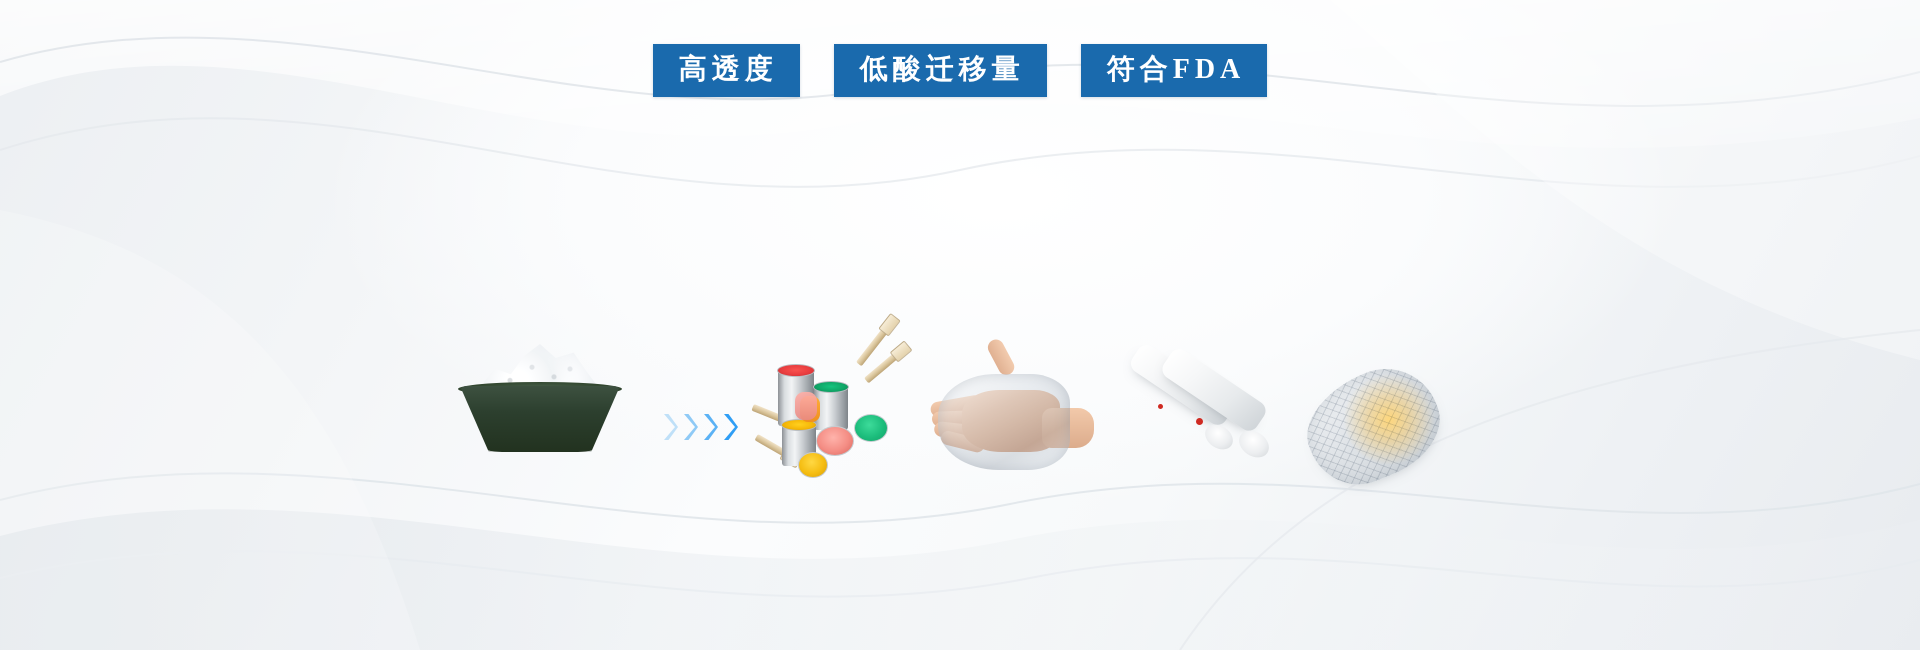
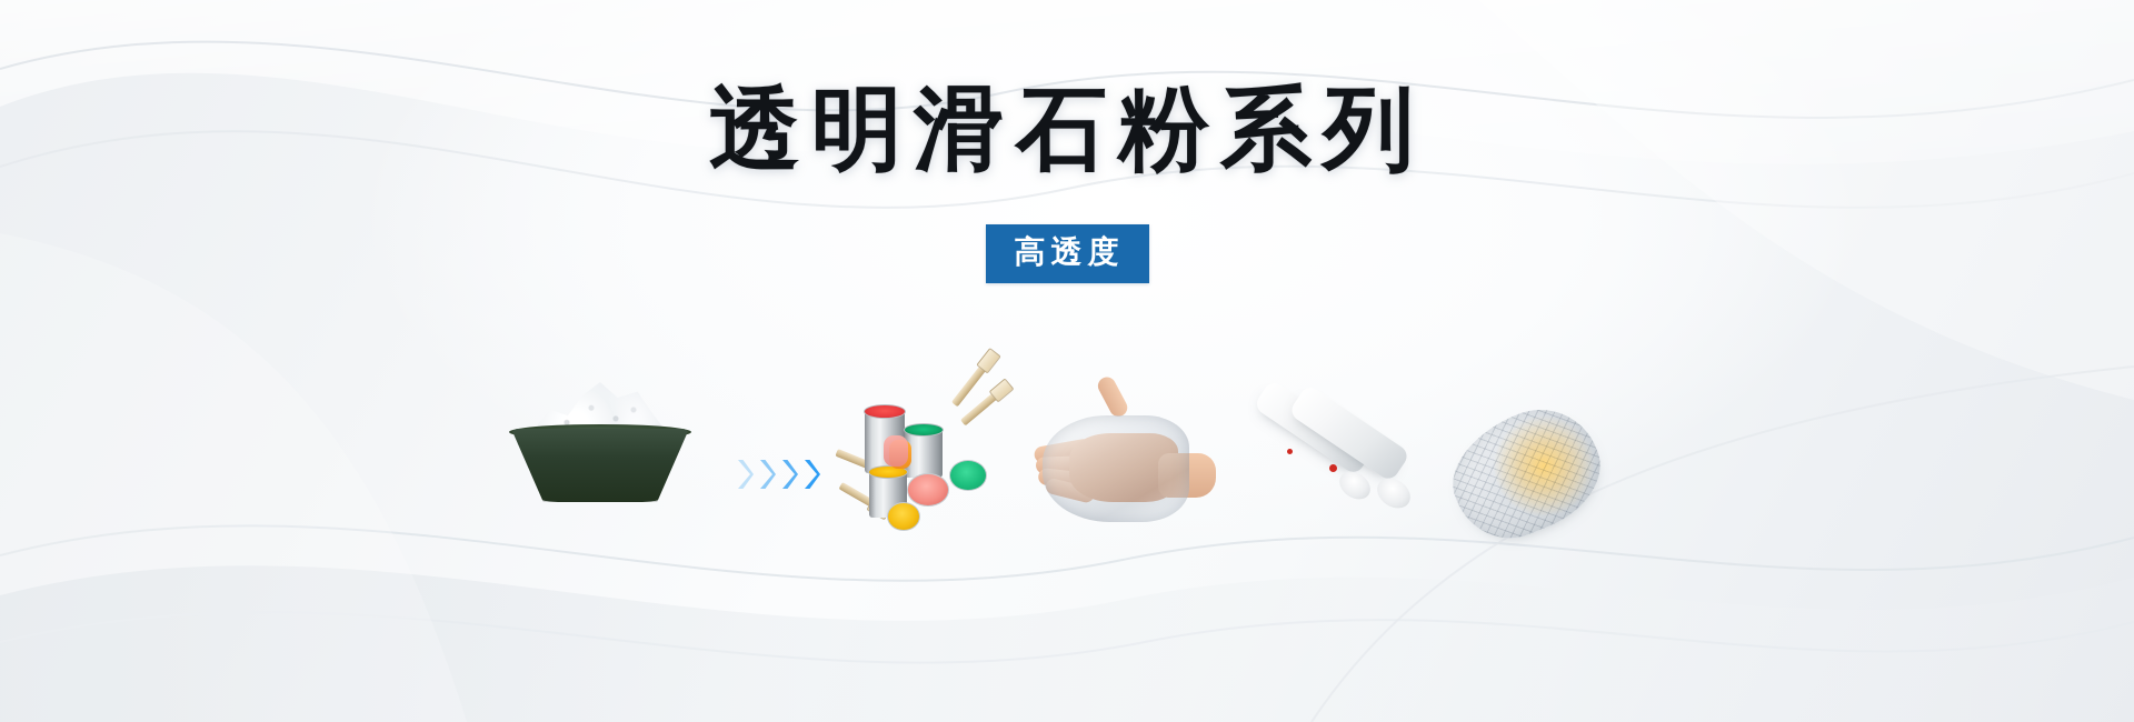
+ 透明滑石粉系列
  高透度
- 低酸迁移量
- 符合FDA
